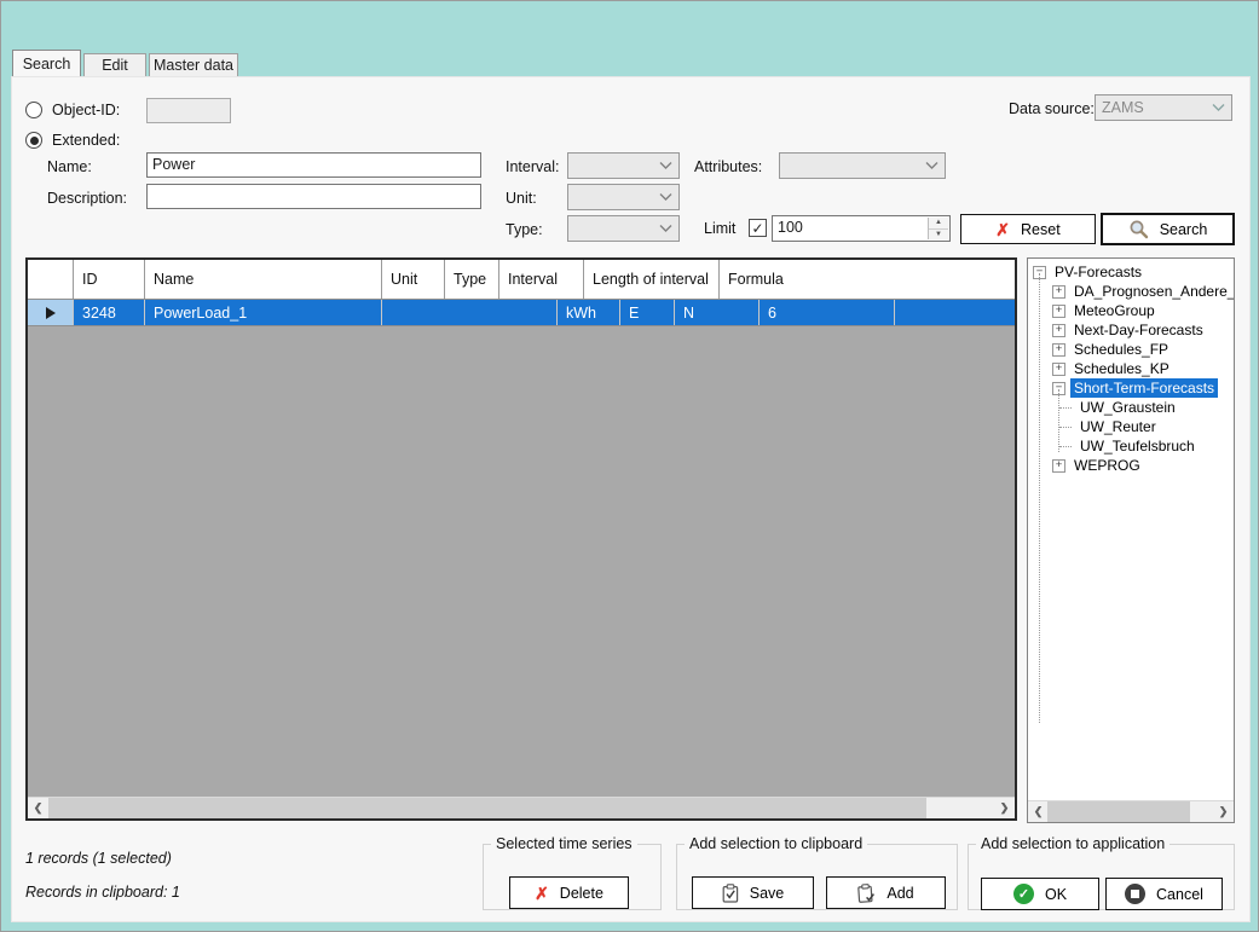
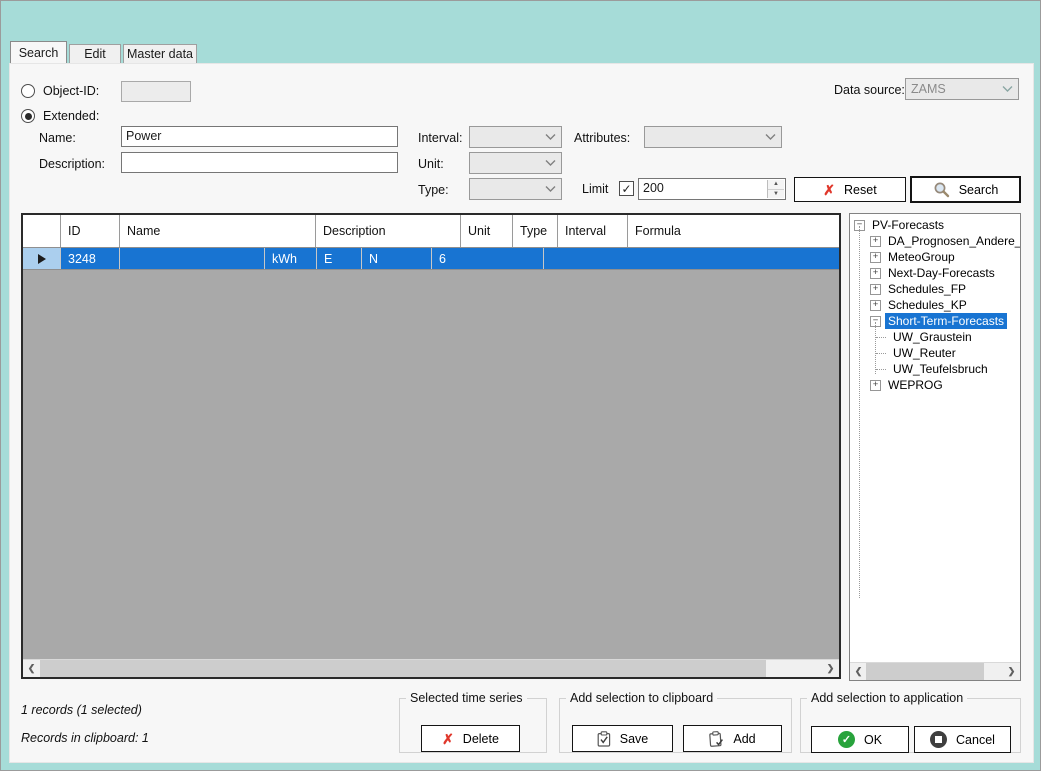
  Search
  Edit
  Master data
  Object-ID:
  Data source:
  ZAMS
  Extended:
  Name:
  Power
  Interval:
  Attributes:
  Description:
  Unit:
  Type:
  Limit
  ✓
- 100
+ 200
  ✗
  Reset
  Search
  ID
  Name
+ Description
  Unit
  Type
  Interval
- Length of interval
  Formula
  3248
- PowerLoad_1
  kWh
  E
  N
  6
  ❮
  ❯
  −
  PV-Forecasts
  +
  DA_Prognosen_Andere_
  +
  MeteoGroup
  +
  Next-Day-Forecasts
  +
  Schedules_FP
  +
  Schedules_KP
  −
  Short-Term-Forecasts
  UW_Graustein
  UW_Reuter
  UW_Teufelsbruch
  +
  WEPROG
  ❮
  ❯
  1 records (1 selected)
  Records in clipboard: 1
  Selected time series
  ✗
  Delete
  Add selection to clipboard
  Save
  Add
  Add selection to application
  ✓
  OK
  Cancel
